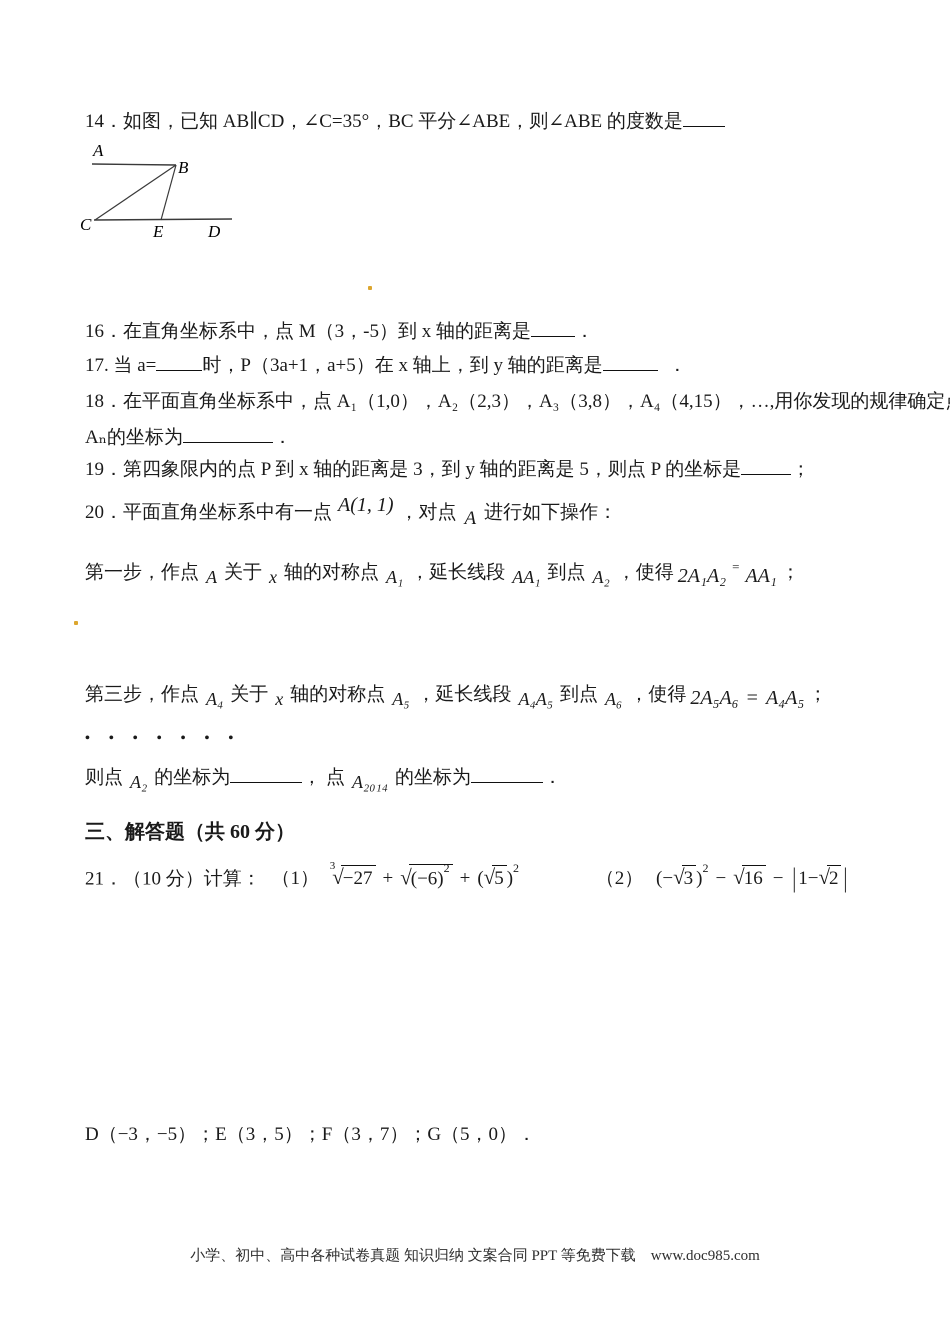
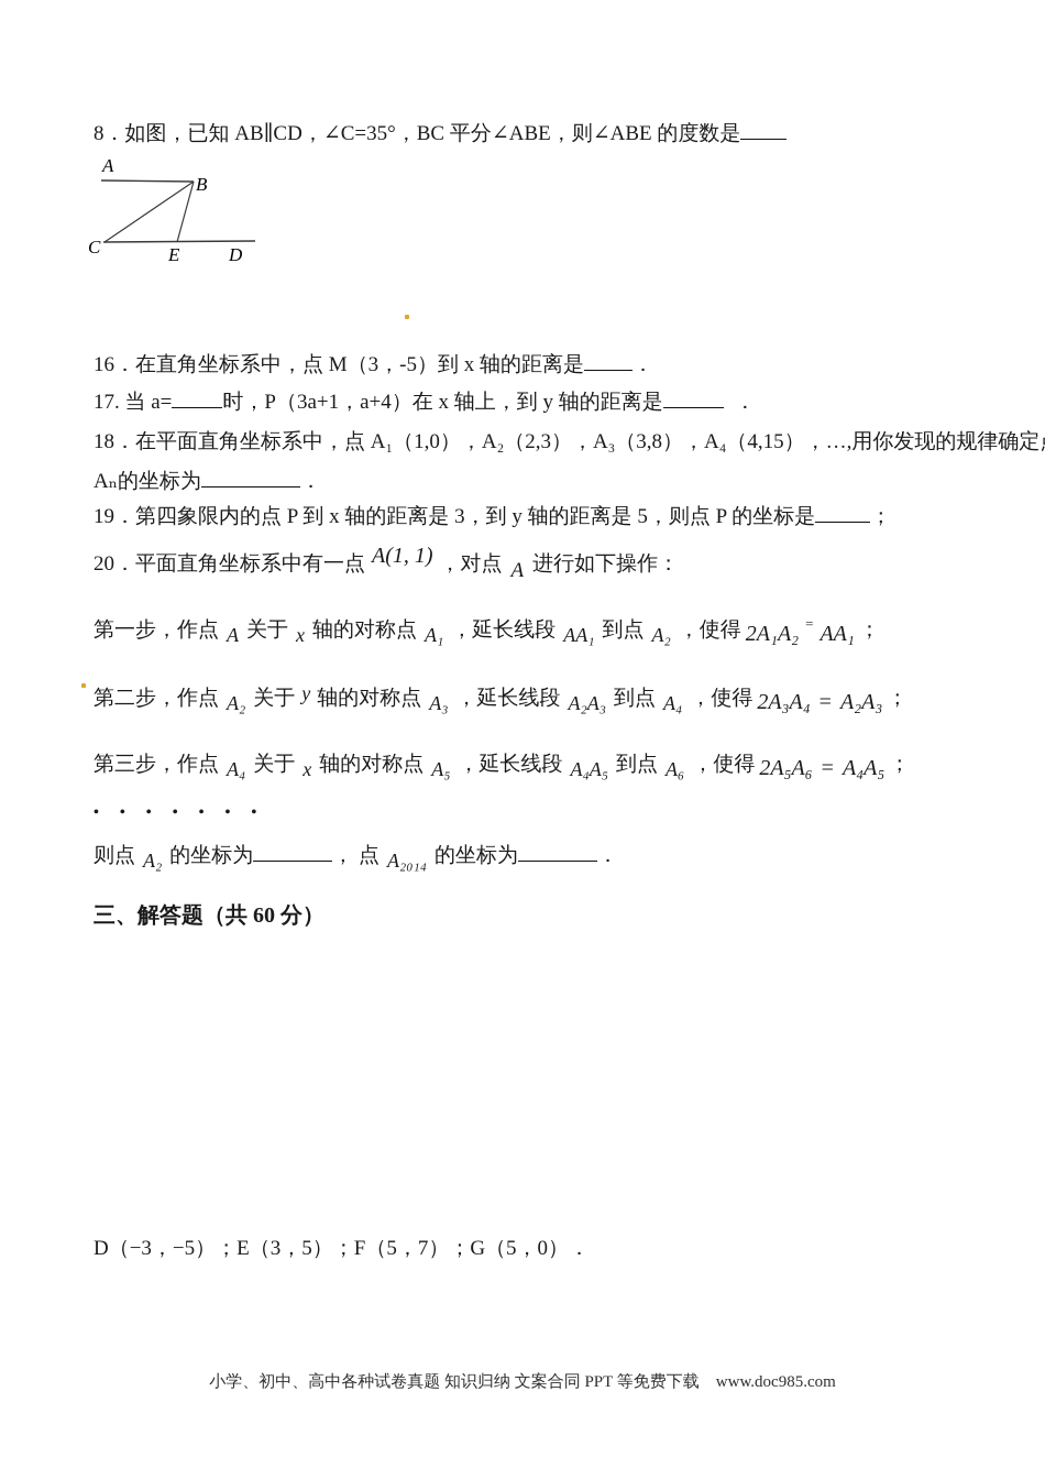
- 14．如图，已知 AB∥CD，∠C=35°，BC 平分∠ABE，则∠ABE 的度数是
+ 8．如图，已知 AB∥CD，∠C=35°，BC 平分∠ABE，则∠ABE 的度数是
  A
  B
  C
  E
  D
  16．在直角坐标系中，点 M（3，-5）到 x 轴的距离是 ．
- 17. 当 a= 时，P（3a+1，a+5）在 x 轴上，到 y 轴的距离是 ．
+ 17. 当 a= 时，P（3a+1，a+4）在 x 轴上，到 y 轴的距离是 ．
  18．在平面直角坐标系中，点 A₁（1,0），A₂（2,3），A₃（3,8），A₄（4,15），…,用你发现的规律确定
  Aₙ的坐标为 ．
  19．第四象限内的点 P 到 x 轴的距离是 3，到 y 轴的距离是 5，则点 P 的坐标是 ；
  20．平面直角坐标系中有一点 A(1, 1) ，对点 A 进行如下操作：
  第一步，作点 A 关于 x 轴的对称点 A₁ ，延长线段 AA₁ 到点 A₂ ，使得 2A₁A₂ =AA₁ ；
+ 第二步，作点 A₂ 关于 y 轴的对称点 A₃ ，延长线段 A₂A₃ 到点 A₄ ，使得 2A₃A₄ = A₂A₃ ；
  第三步，作点 A₄ 关于 x 轴的对称点 A₅ ，延长线段 A₄A₅ 到点 A₆ ，使得 2A₅A₆ = A₄A₅ ；
  •••••••
  则点 A₂ 的坐标为 ， 点 A₂₀₁₄ 的坐标为 ．
  三、解答题（共 60 分）
- 21．（10 分）计算： （1） 3√−27 + √(−6)2+ (√5 )2 （2） (−√3 )2− √16 − |1−√2 |
- D（−3，−5）；E（3，5）；F（3，7）；G（5，0）．
+ D（−3，−5）；E（3，5）；F（5，7）；G（5，0）．
  小学、初中、高中各种试卷真题 知识归纳 文案合同 PPT 等免费下载 www.doc985.com
